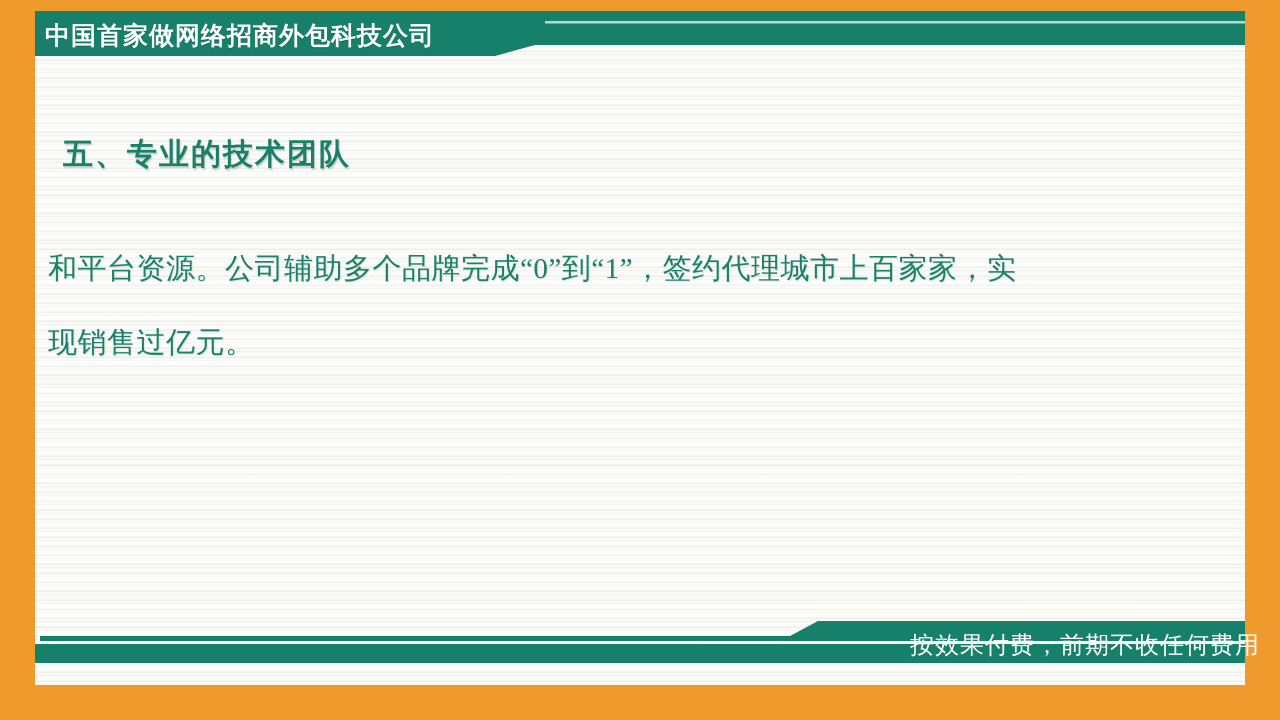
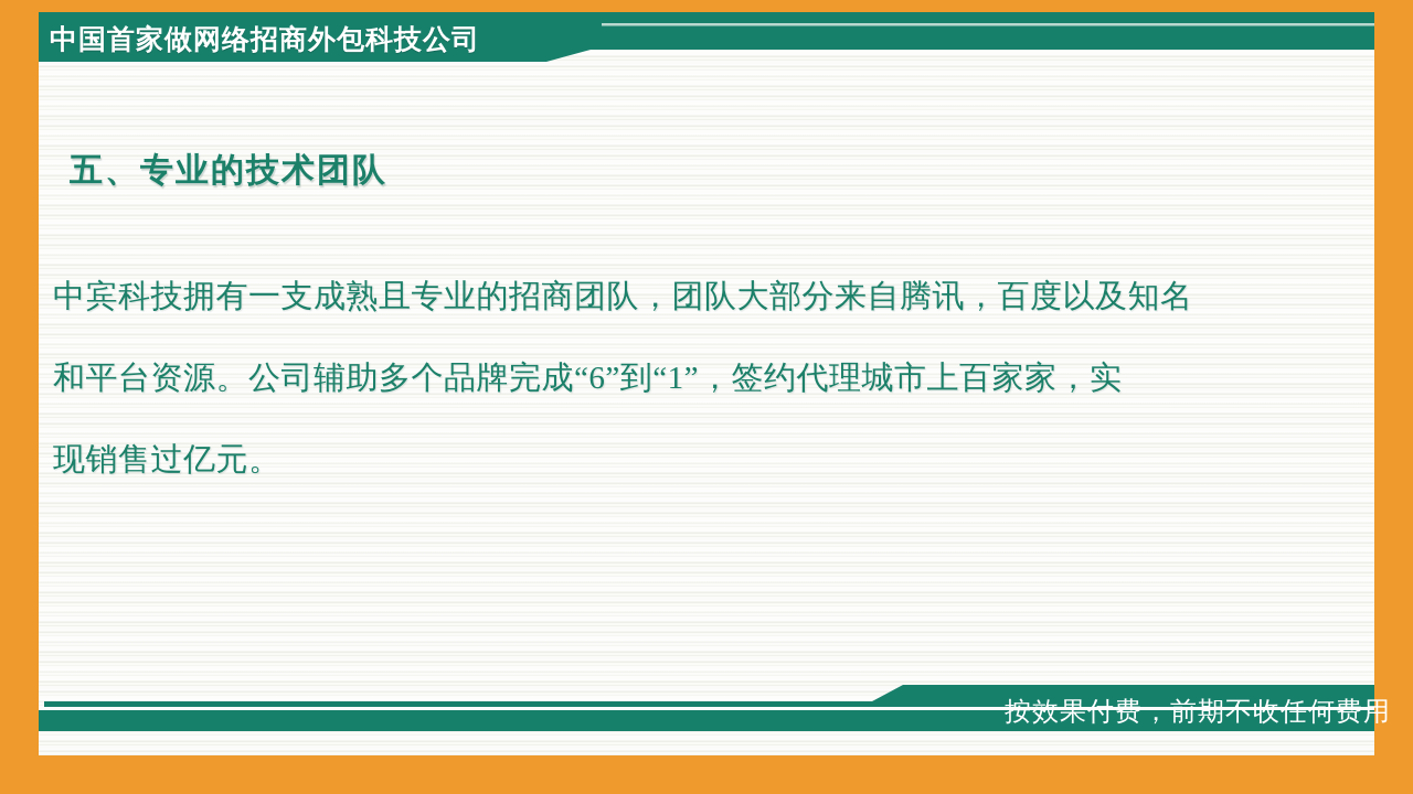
  中国首家做网络招商外包科技公司
  五、专业的技术团队
+ 中宾科技拥有一支成熟且专业的招商团队，团队大部分来自腾讯，百度以及知名
- 和平台资源。公司辅助多个品牌完成“0”到“1”，签约代理城市上百家家，实
+ 和平台资源。公司辅助多个品牌完成“6”到“1”，签约代理城市上百家家，实
  现销售过亿元。
  按效果付费，前期不收任何费用
